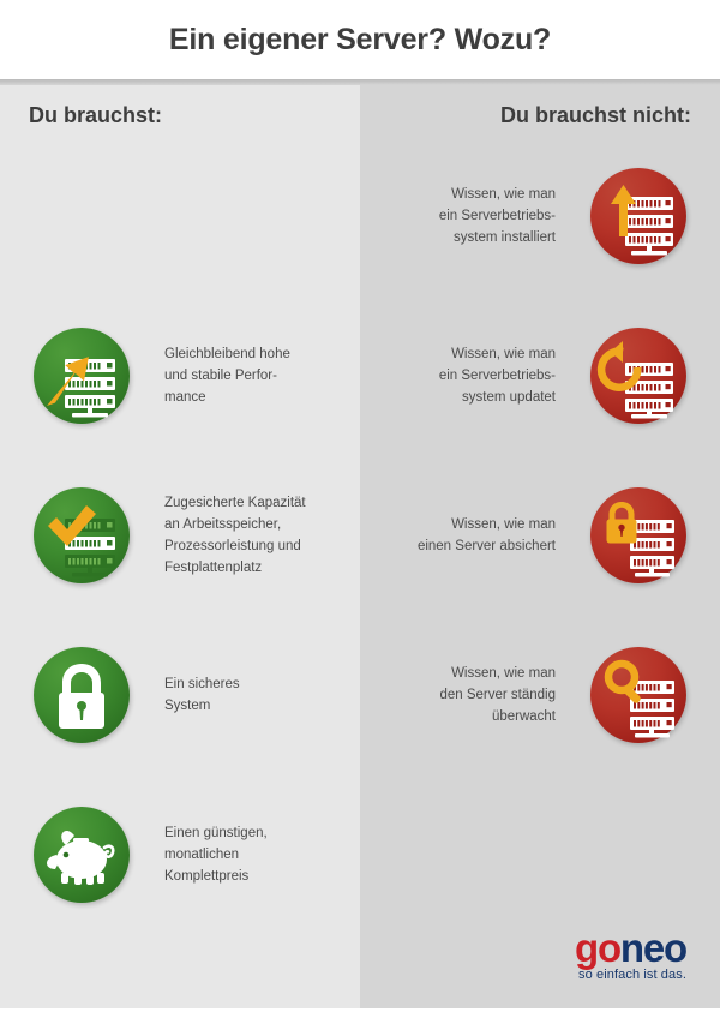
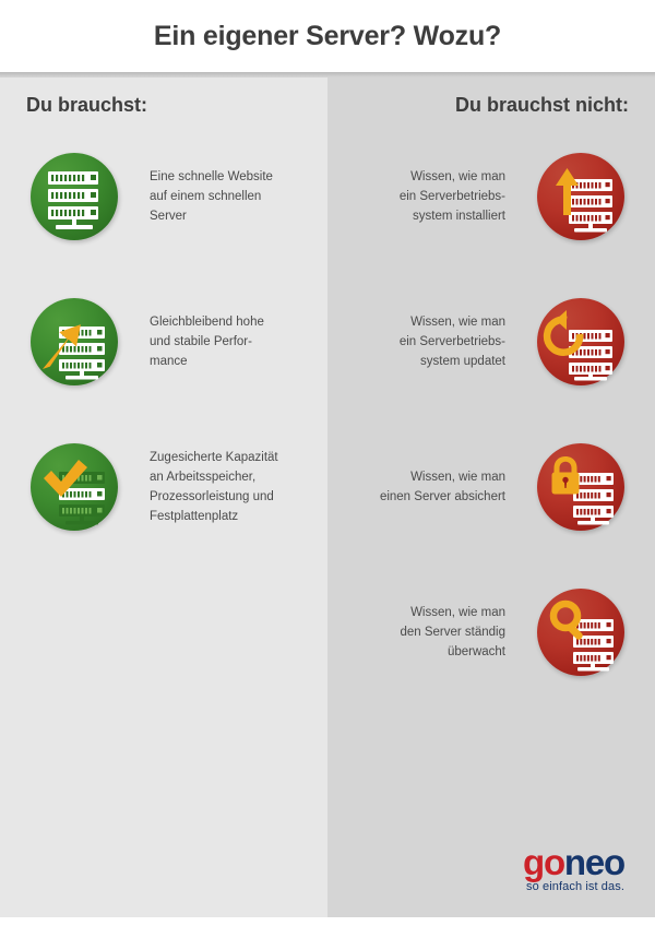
  Ein eigener Server? Wozu?
  Du brauchst:
  Du brauchst nicht:
+ Eine schnelle Website
+ auf einem schnellen
+ Server
  Gleichbleibend hohe
  und stabile Perfor-
  mance
  Zugesicherte Kapazität
  an Arbeitsspeicher,
  Prozessorleistung und
  Festplattenplatz
- Ein sicheres
- System
- Einen günstigen,
- monatlichen
- Komplettpreis
  Wissen, wie man
  ein Serverbetriebs-
  system installiert
  Wissen, wie man
  ein Serverbetriebs-
  system updatet
  Wissen, wie man
  einen Server absichert
  Wissen, wie man
  den Server ständig
  überwacht
  goneo
  so einfach ist das.
